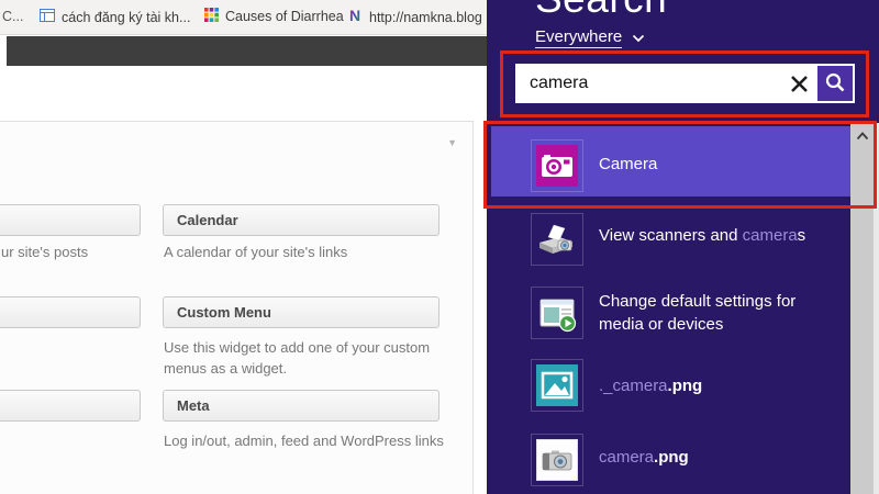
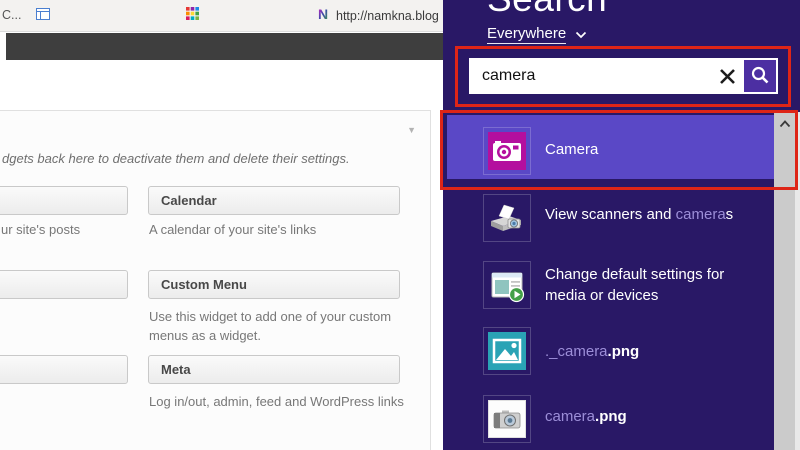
  C...
- cách đăng ký tài kh...
- Causes of Diarrhea
  N
  http://namkna.blog
  ▼
+ dgets back here to deactivate them and delete their settings.
  Calendar
  ur site's posts
  A calendar of your site's links
  Custom Menu
  Use this widget to add one of your custom menus as a widget.
  Meta
  Log in/out, admin, feed and WordPress links
  Everywhere
  camera
  Camera
  View scanners and cameras
  Change default settings for
  media or devices
  ._camera.png
  camera.png
